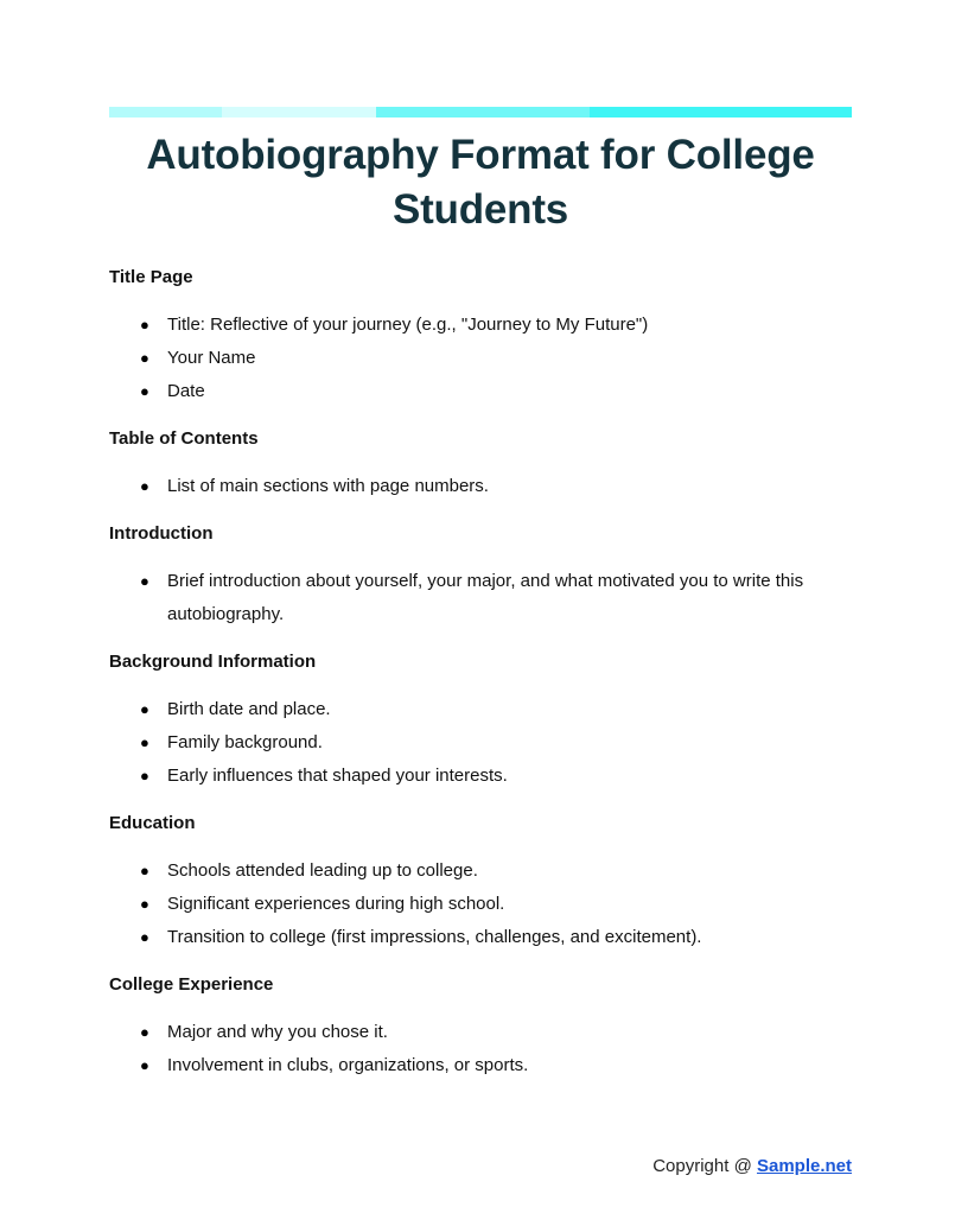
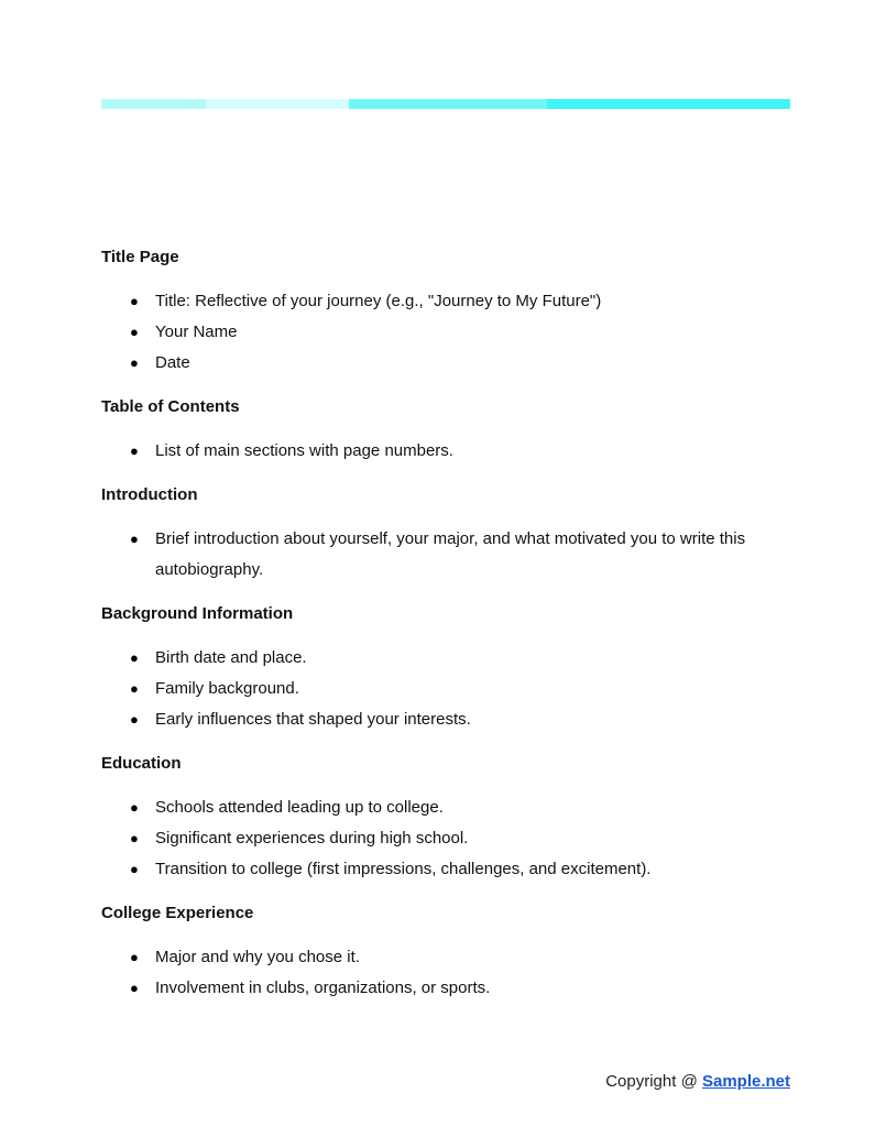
- Autobiography Format for College Students
  Title Page
  ●
  Title: Reflective of your journey (e.g., "Journey to My Future")
  ●
  Your Name
  ●
  Date
  Table of Contents
  ●
  List of main sections with page numbers.
  Introduction
  ●
  Brief introduction about yourself, your major, and what motivated you to write this autobiography.
  Background Information
  ●
  Birth date and place.
  ●
  Family background.
  ●
  Early influences that shaped your interests.
  Education
  ●
  Schools attended leading up to college.
  ●
  Significant experiences during high school.
  ●
  Transition to college (first impressions, challenges, and excitement).
  College Experience
  ●
  Major and why you chose it.
  ●
  Involvement in clubs, organizations, or sports.
  Copyright @ Sample.net
